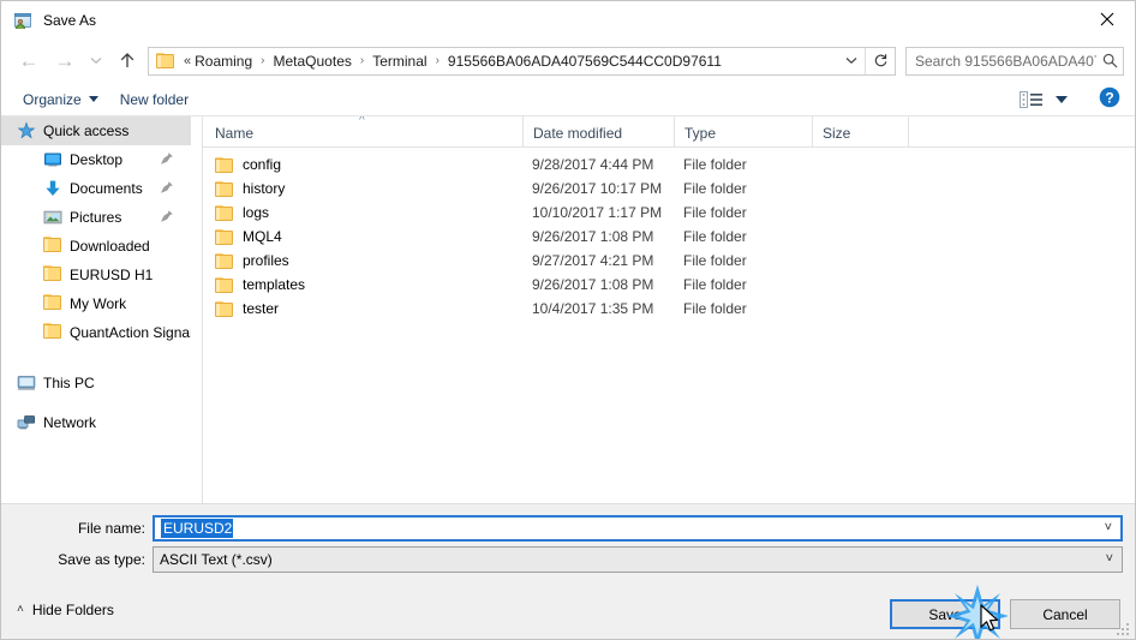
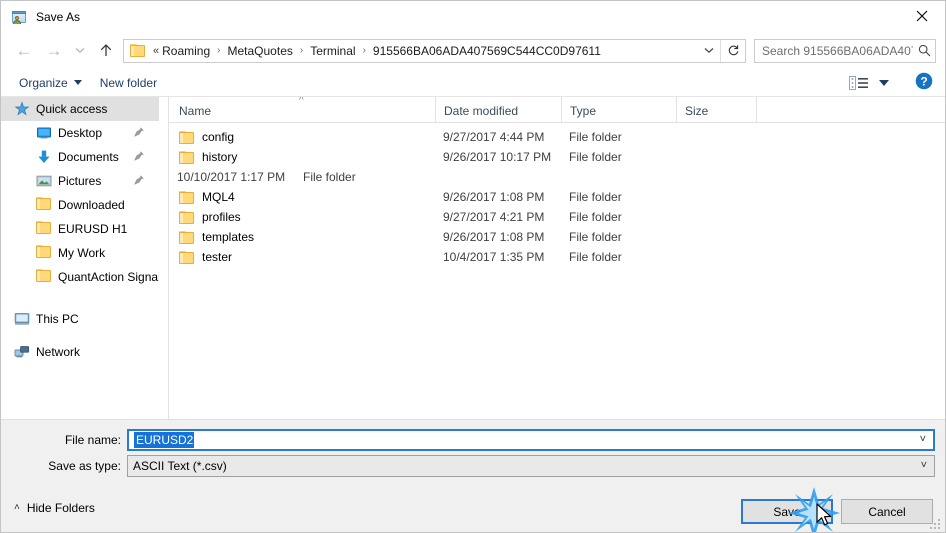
  Save As
  ←
  →
  «
  Roaming
  ›
  MetaQuotes
  ›
  Terminal
  ›
  915566BA06ADA407569C544CC0D97611
  Search 915566BA06ADA40
  Organize
  New folder
  ?
  Quick access
  Desktop
  Documents
  Pictures
  Downloaded
  EURUSD H1
  My Work
  QuantAction Signa
  This PC
  Network
  Name
  ^
  Date modified
  Type
  Size
  config
- 9/28/2017 4:44 PM
+ 9/27/2017 4:44 PM
  File folder
  history
  9/26/2017 10:17 PM
  File folder
- logs
  10/10/2017 1:17 PM
  File folder
  MQL4
  9/26/2017 1:08 PM
  File folder
  profiles
  9/27/2017 4:21 PM
  File folder
  templates
  9/26/2017 1:08 PM
  File folder
  tester
  10/4/2017 1:35 PM
  File folder
  File name:
  EURUSD2
  ˅
  Save as type:
  ASCII Text (*.csv)
  ˅
  ˄
  Hide Folders
  Sav
  Cancel
